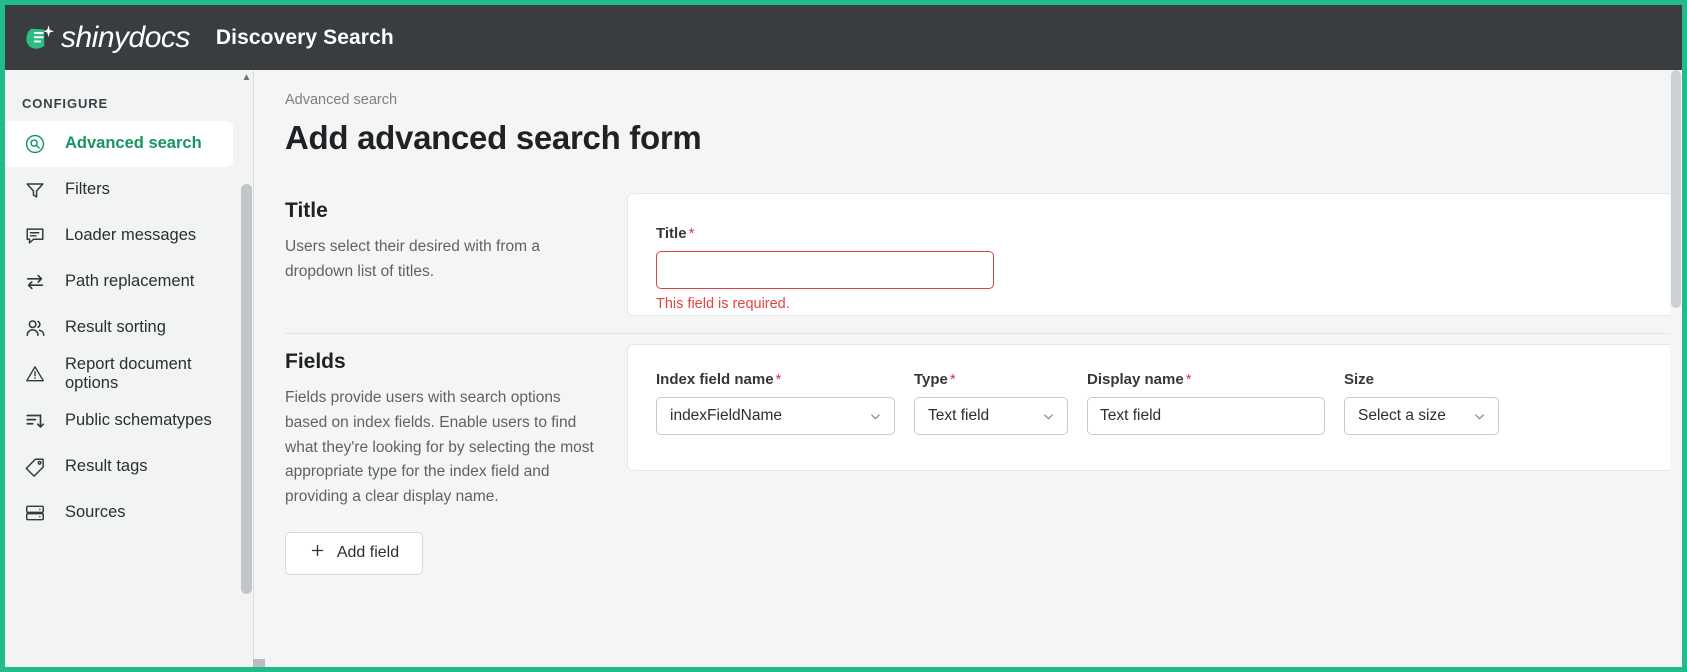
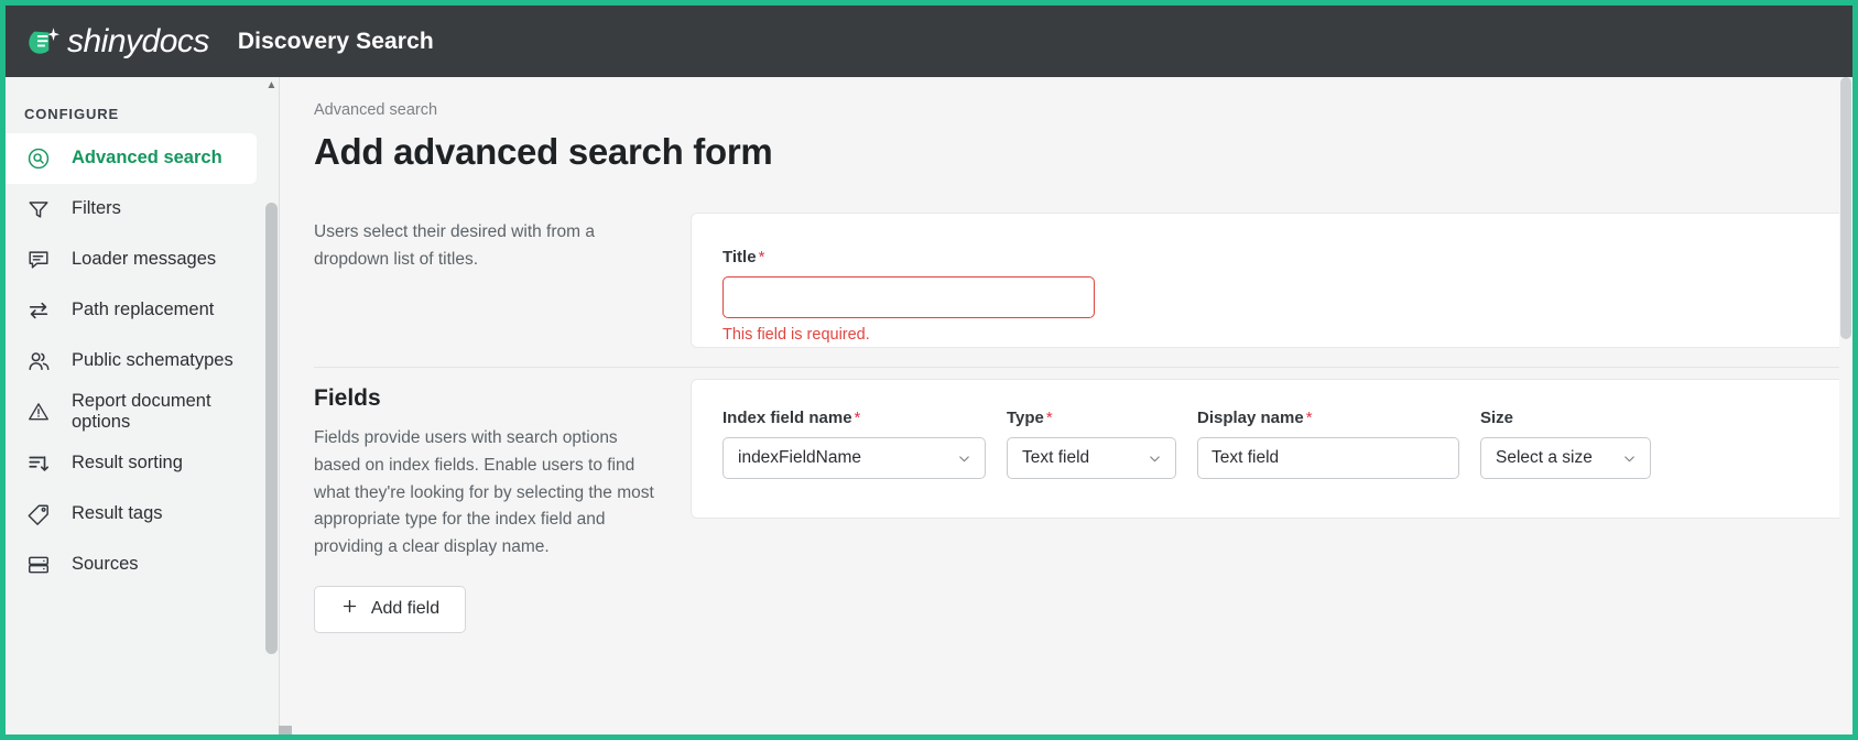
  shinydocs
  Discovery Search
  CONFIGURE
  Advanced search
  Filters
  Loader messages
  Path replacement
- Result sorting
+ Public schematypes
  Report document options
- Public schematypes
+ Result sorting
  Result tags
  Sources
  ▲
  Advanced search
  Add advanced search form
- Title
  Users select their desired with from a dropdown list of titles.
  Title*
  This field is required.
  Fields
  Fields provide users with search options based on index fields. Enable users to find what they're looking for by selecting the most appropriate type for the index field and providing a clear display name.
  Add field
  Index field name*
  indexFieldName
  Type*
  Text field
  Display name*
  Text field
  Size
  Select a size
